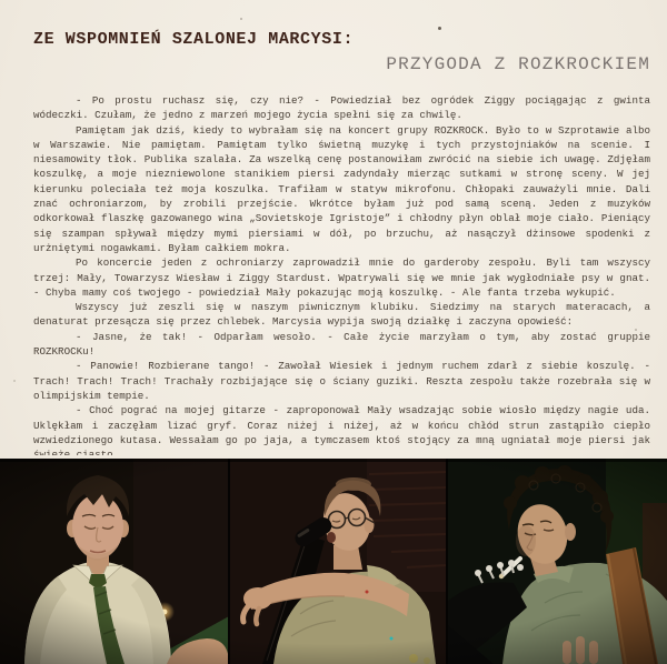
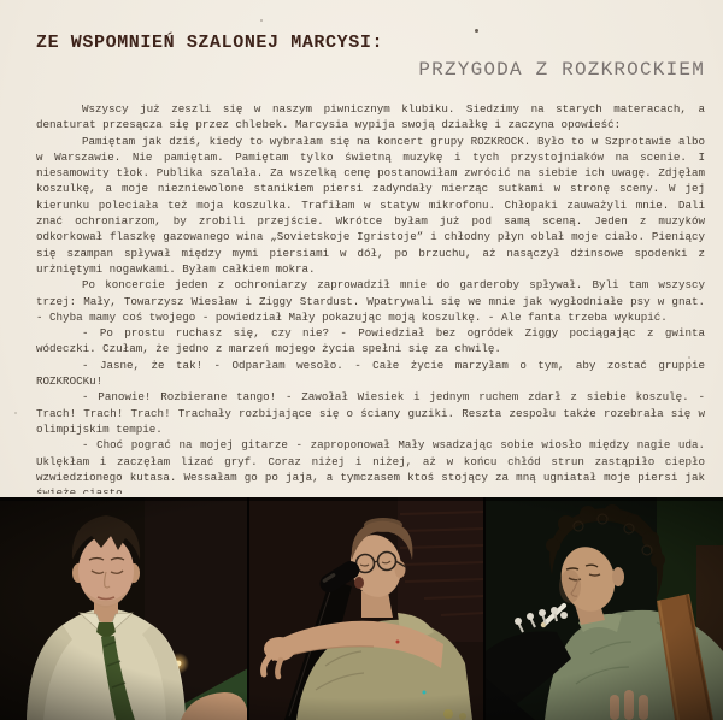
  ZE WSPOMNIEŃ SZALONEJ MARCYSI:
  PRZYGODA Z ROZKROCKIEM
- - Po prostu ruchasz się, czy nie? - Powiedział bez ogródek Ziggy pociągając z gwinta wódeczki. Czułam, że jedno z marzeń mojego życia spełni się za chwilę.
+ Wszyscy już zeszli się w naszym piwnicznym klubiku. Siedzimy na starych materacach, a denaturat przesącza się przez chlebek. Marcysia wypija swoją działkę i zaczyna opowieść:
  Pamiętam jak dziś, kiedy to wybrałam się na koncert grupy ROZKROCK. Było to w Szprotawie albo w Warszawie. Nie pamiętam. Pamiętam tylko świetną muzykę i tych przystojniaków na scenie. I niesamowity tłok. Publika szalała. Za wszelką cenę postanowiłam zwrócić na siebie ich uwagę. Zdjęłam koszulkę, a moje niezniewolone stanikiem piersi zadyndały mierząc sutkami w stronę sceny. W jej kierunku poleciała też moja koszulka. Trafiłam w statyw mikrofonu. Chłopaki zauważyli mnie. Dali znać ochroniarzom, by zrobili przejście. Wkrótce byłam już pod samą sceną. Jeden z muzyków odkorkował flaszkę gazowanego wina „Sovietskoje Igristoje” i chłodny płyn oblał moje ciało. Pieniący się szampan spływał między mymi piersiami w dół, po brzuchu, aż nasączył dżinsowe spodenki z urżniętymi nogawkami. Byłam całkiem mokra.
- Po koncercie jeden z ochroniarzy zaprowadził mnie do garderoby zespołu. Byli tam wszyscy trzej: Mały, Towarzysz Wiesław i Ziggy Stardust. Wpatrywali się we mnie jak wygłodniałe psy w gnat. - Chyba mamy coś twojego - powiedział Mały pokazując moją koszulkę. - Ale fanta trzeba wykupić.
+ Po koncercie jeden z ochroniarzy zaprowadził mnie do garderoby spływał. Byli tam wszyscy trzej: Mały, Towarzysz Wiesław i Ziggy Stardust. Wpatrywali się we mnie jak wygłodniałe psy w gnat. - Chyba mamy coś twojego - powiedział Mały pokazując moją koszulkę. - Ale fanta trzeba wykupić.
- Wszyscy już zeszli się w naszym piwnicznym klubiku. Siedzimy na starych materacach, a denaturat przesącza się przez chlebek. Marcysia wypija swoją działkę i zaczyna opowieść:
+ - Po prostu ruchasz się, czy nie? - Powiedział bez ogródek Ziggy pociągając z gwinta wódeczki. Czułam, że jedno z marzeń mojego życia spełni się za chwilę.
  - Jasne, że tak! - Odparłam wesoło. - Całe życie marzyłam o tym, aby zostać gruppie ROZKROCKu!
  - Panowie! Rozbierane tango! - Zawołał Wiesiek i jednym ruchem zdarł z siebie koszulę. - Trach! Trach! Trach! Trachały rozbijające się o ściany guziki. Reszta zespołu także rozebrała się w olimpijskim tempie.
  - Choć pograć na mojej gitarze - zaproponował Mały wsadzając sobie wiosło między nagie uda. Uklękłam i zaczęłam lizać gryf. Coraz niżej i niżej, aż w końcu chłód strun zastąpiło ciepło wzwiedzionego kutasa. Wessałam go po jaja, a tymczasem ktoś stojący za mną ugniatał moje piersi jak świeże ciasto.
